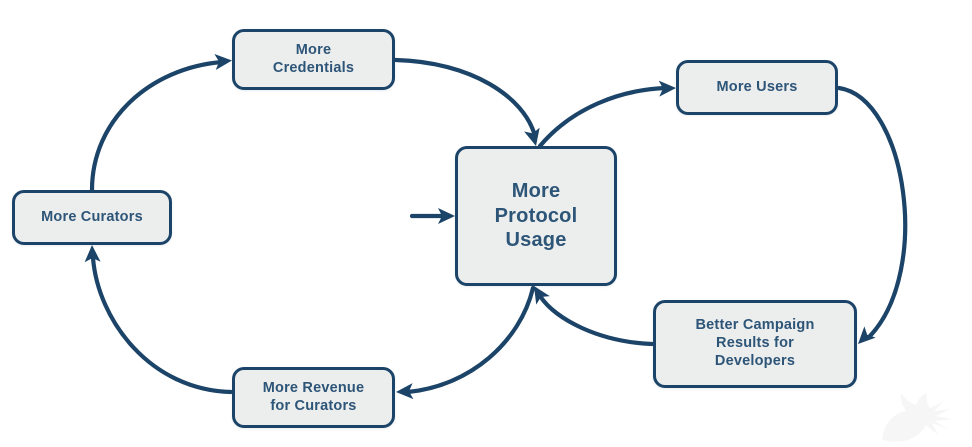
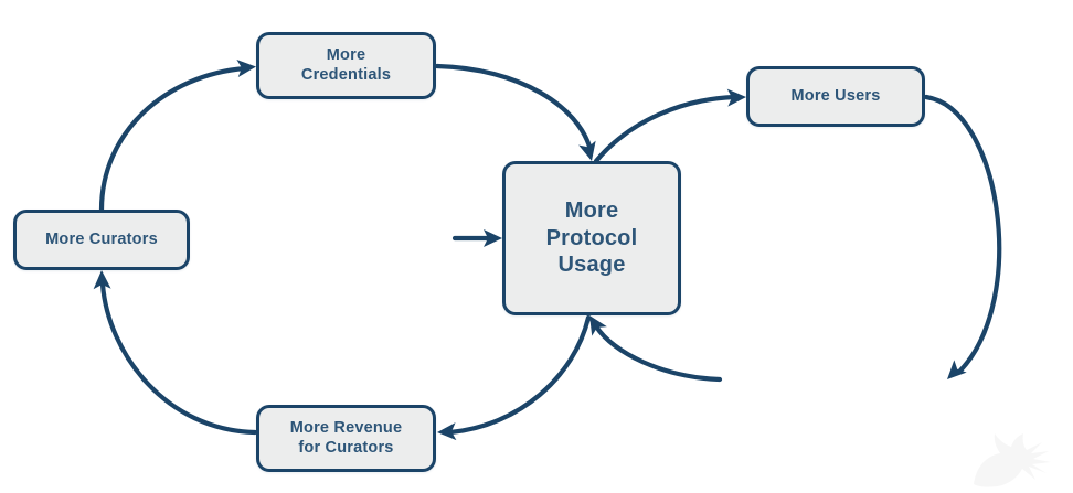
  More Curators
  More
  Credentials
  More
  Protocol
  Usage
  More Users
- Better Campaign
- Results for
- Developers
  More Revenue
  for Curators
